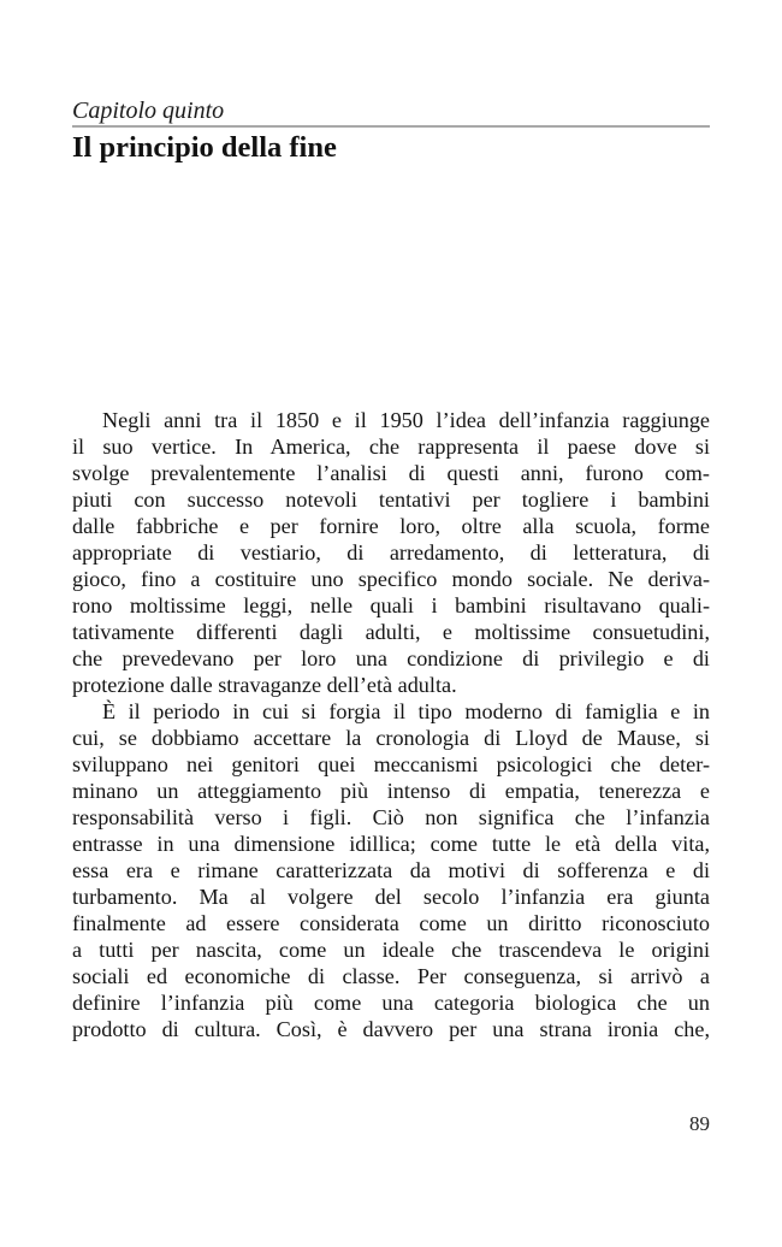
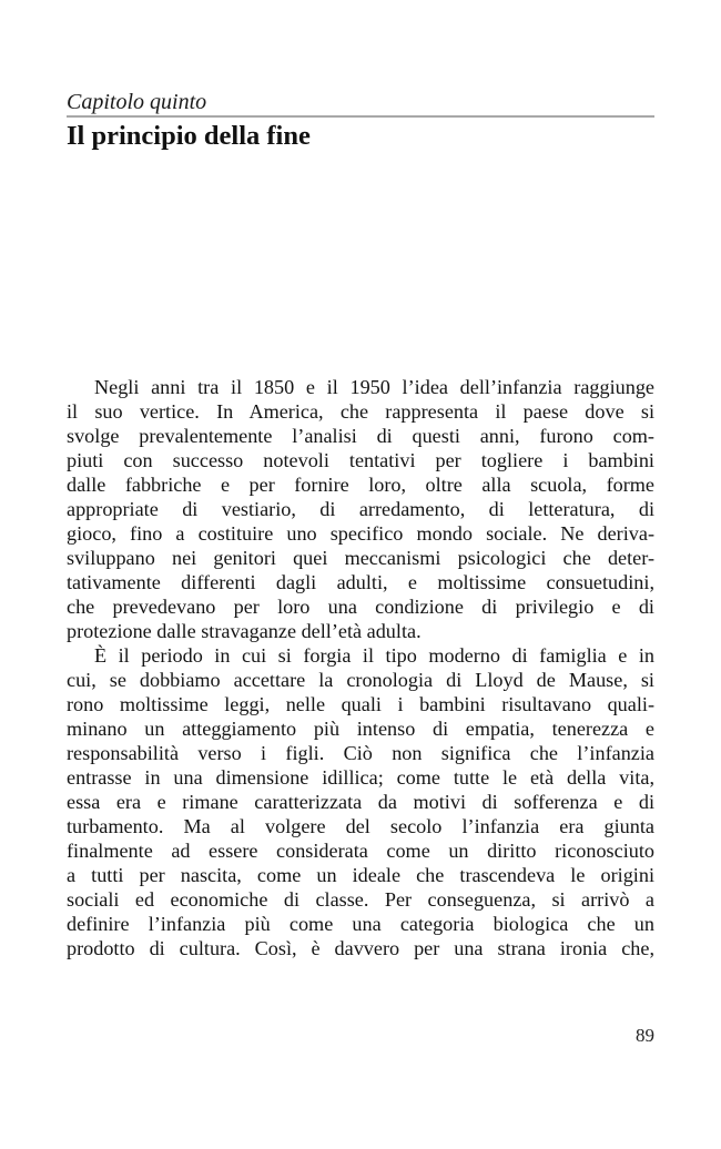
  Capitolo quinto
  Il principio della fine
  Negli anni tra il 1850 e il 1950 l’idea dell’infanzia raggiunge
  il suo vertice. In America, che rappresenta il paese dove si
  svolge prevalentemente l’analisi di questi anni, furono com-
  piuti con successo notevoli tentativi per togliere i bambini
  dalle fabbriche e per fornire loro, oltre alla scuola, forme
  appropriate di vestiario, di arredamento, di letteratura, di
  gioco, fino a costituire uno specifico mondo sociale. Ne deriva-
- rono moltissime leggi, nelle quali i bambini risultavano quali-
+ sviluppano nei genitori quei meccanismi psicologici che deter-
  tativamente differenti dagli adulti, e moltissime consuetudini,
  che prevedevano per loro una condizione di privilegio e di
  protezione dalle stravaganze dell’età adulta.
  È il periodo in cui si forgia il tipo moderno di famiglia e in
  cui, se dobbiamo accettare la cronologia di Lloyd de Mause, si
- sviluppano nei genitori quei meccanismi psicologici che deter-
+ rono moltissime leggi, nelle quali i bambini risultavano quali-
  minano un atteggiamento più intenso di empatia, tenerezza e
  responsabilità verso i figli. Ciò non significa che l’infanzia
  entrasse in una dimensione idillica; come tutte le età della vita,
  essa era e rimane caratterizzata da motivi di sofferenza e di
  turbamento. Ma al volgere del secolo l’infanzia era giunta
  finalmente ad essere considerata come un diritto riconosciuto
  a tutti per nascita, come un ideale che trascendeva le origini
  sociali ed economiche di classe. Per conseguenza, si arrivò a
  definire l’infanzia più come una categoria biologica che un
  prodotto di cultura. Così, è davvero per una strana ironia che,
  89
